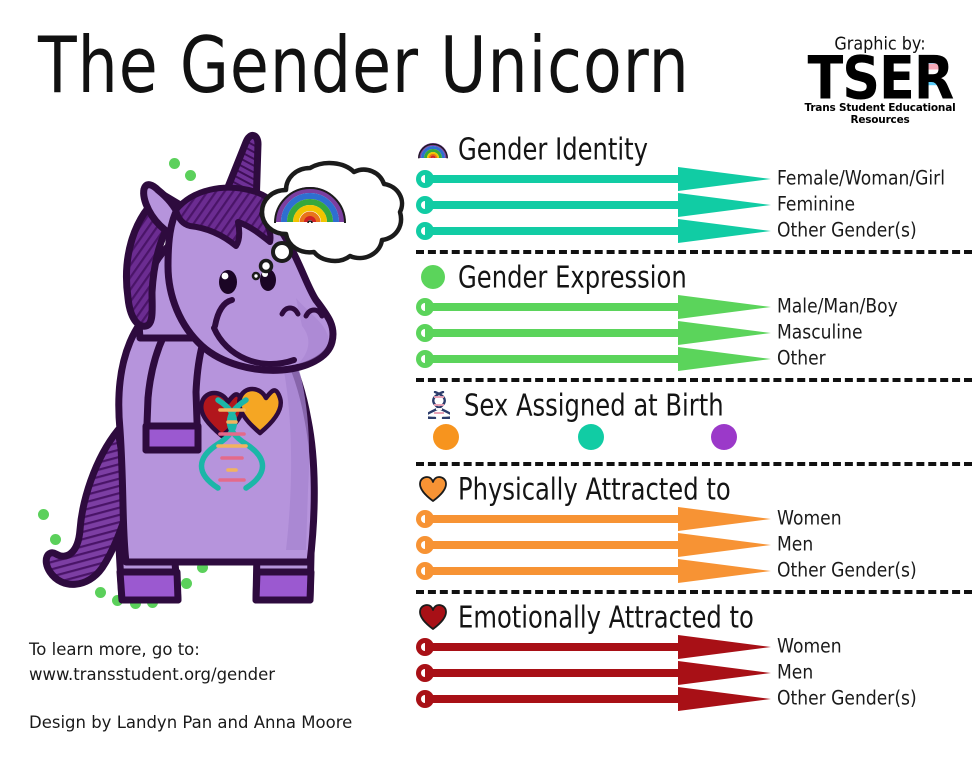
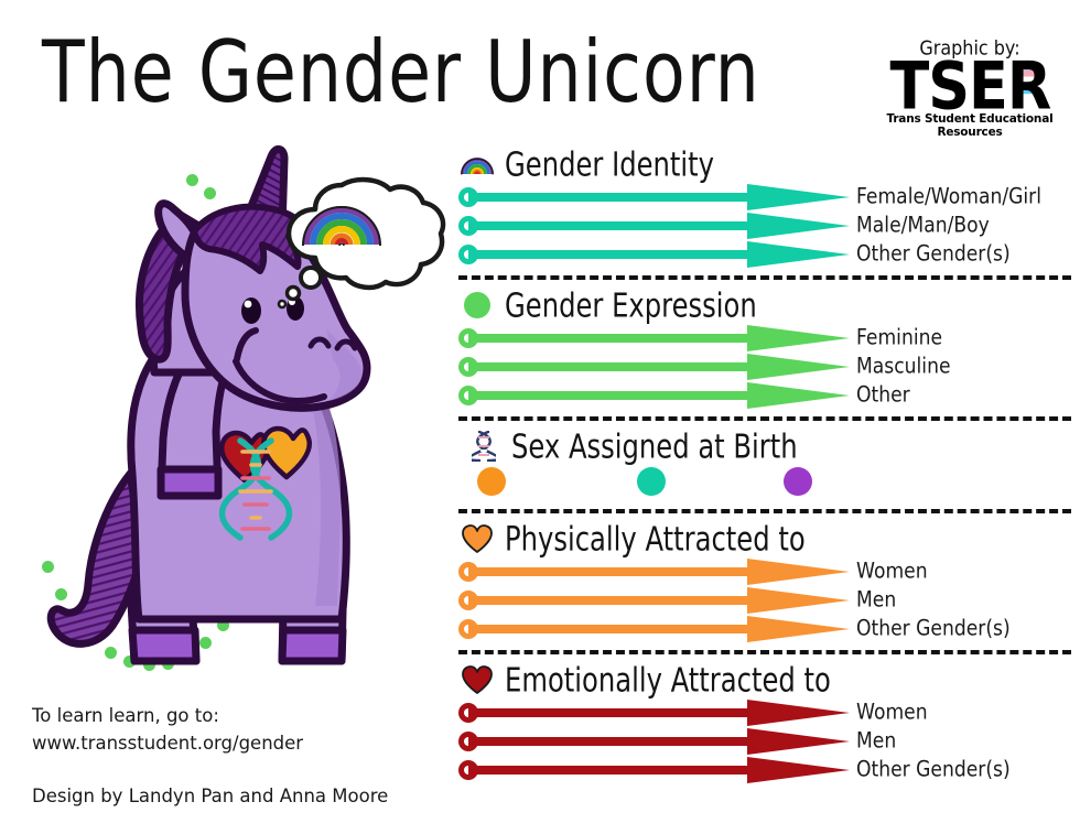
  The Gender Unicorn
  Graphic by:
  TSER
  Trans Student Educational Resources
  Gender Identity
  Female/Woman/Girl
- Feminine
+ Male/Man/Boy
  Other Gender(s)
  Gender Expression
- Male/Man/Boy
+ Feminine
  Masculine
  Other
  Sex Assigned at Birth
  Physically Attracted to
  Women
  Men
  Other Gender(s)
  Emotionally Attracted to
  Women
  Men
  Other Gender(s)
- To learn more, go to:
+ To learn learn, go to:
  www.transstudent.org/gender
  Design by Landyn Pan and Anna Moore
